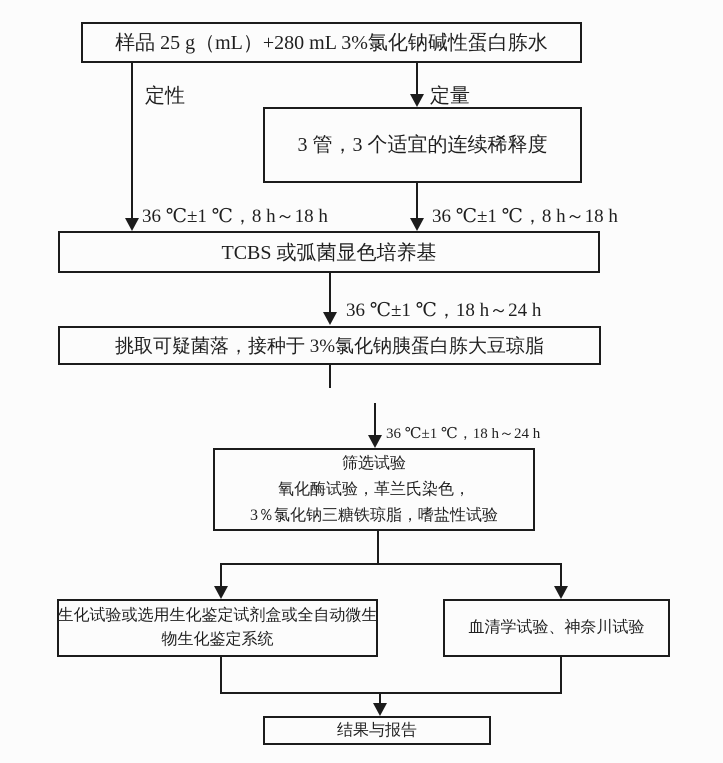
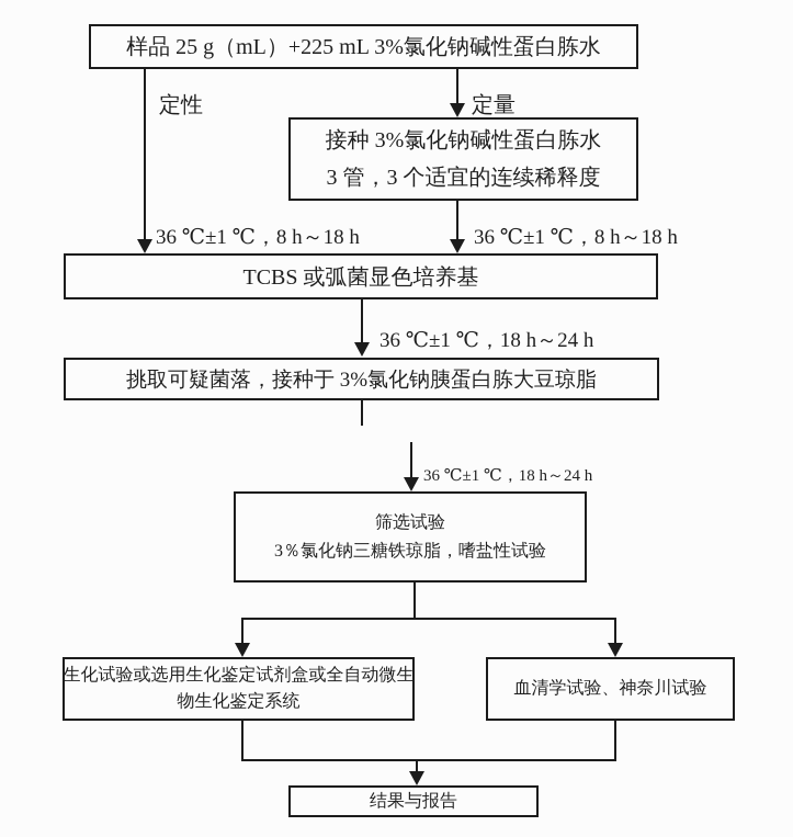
- 样品 25 g（mL）+280 mL 3%氯化钠碱性蛋白胨水
+ 样品 25 g（mL）+225 mL 3%氯化钠碱性蛋白胨水
+ 接种 3%氯化钠碱性蛋白胨水
  3 管，3 个适宜的连续稀释度
  TCBS 或弧菌显色培养基
  挑取可疑菌落，接种于 3%氯化钠胰蛋白胨大豆琼脂
  筛选试验
- 氧化酶试验，革兰氏染色，
  3％氯化钠三糖铁琼脂，嗜盐性试验
  生化试验或选用生化鉴定试剂盒或全自动微生
  物生化鉴定系统
  血清学试验、神奈川试验
  结果与报告
  定性
  定量
  36 ℃±1 ℃，8 h～18 h
  36 ℃±1 ℃，8 h～18 h
  36 ℃±1 ℃，18 h～24 h
  36 ℃±1 ℃，18 h～24 h
